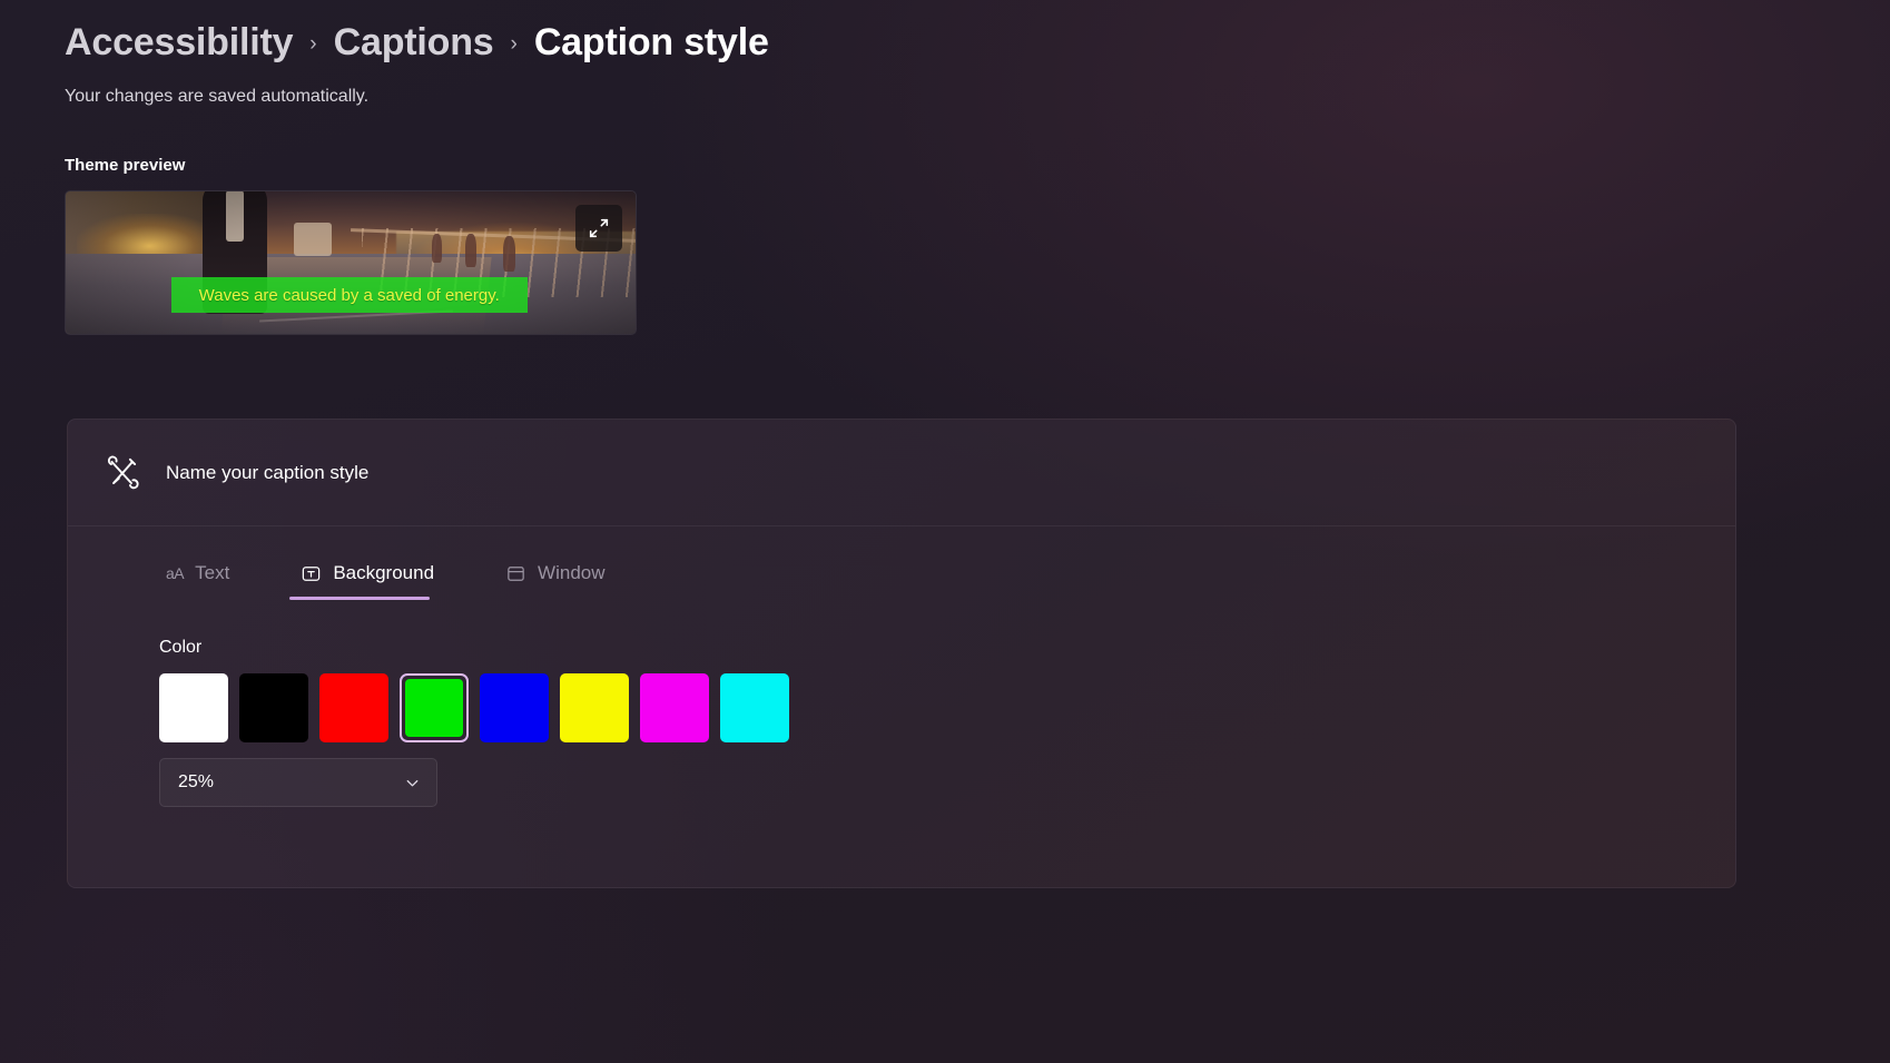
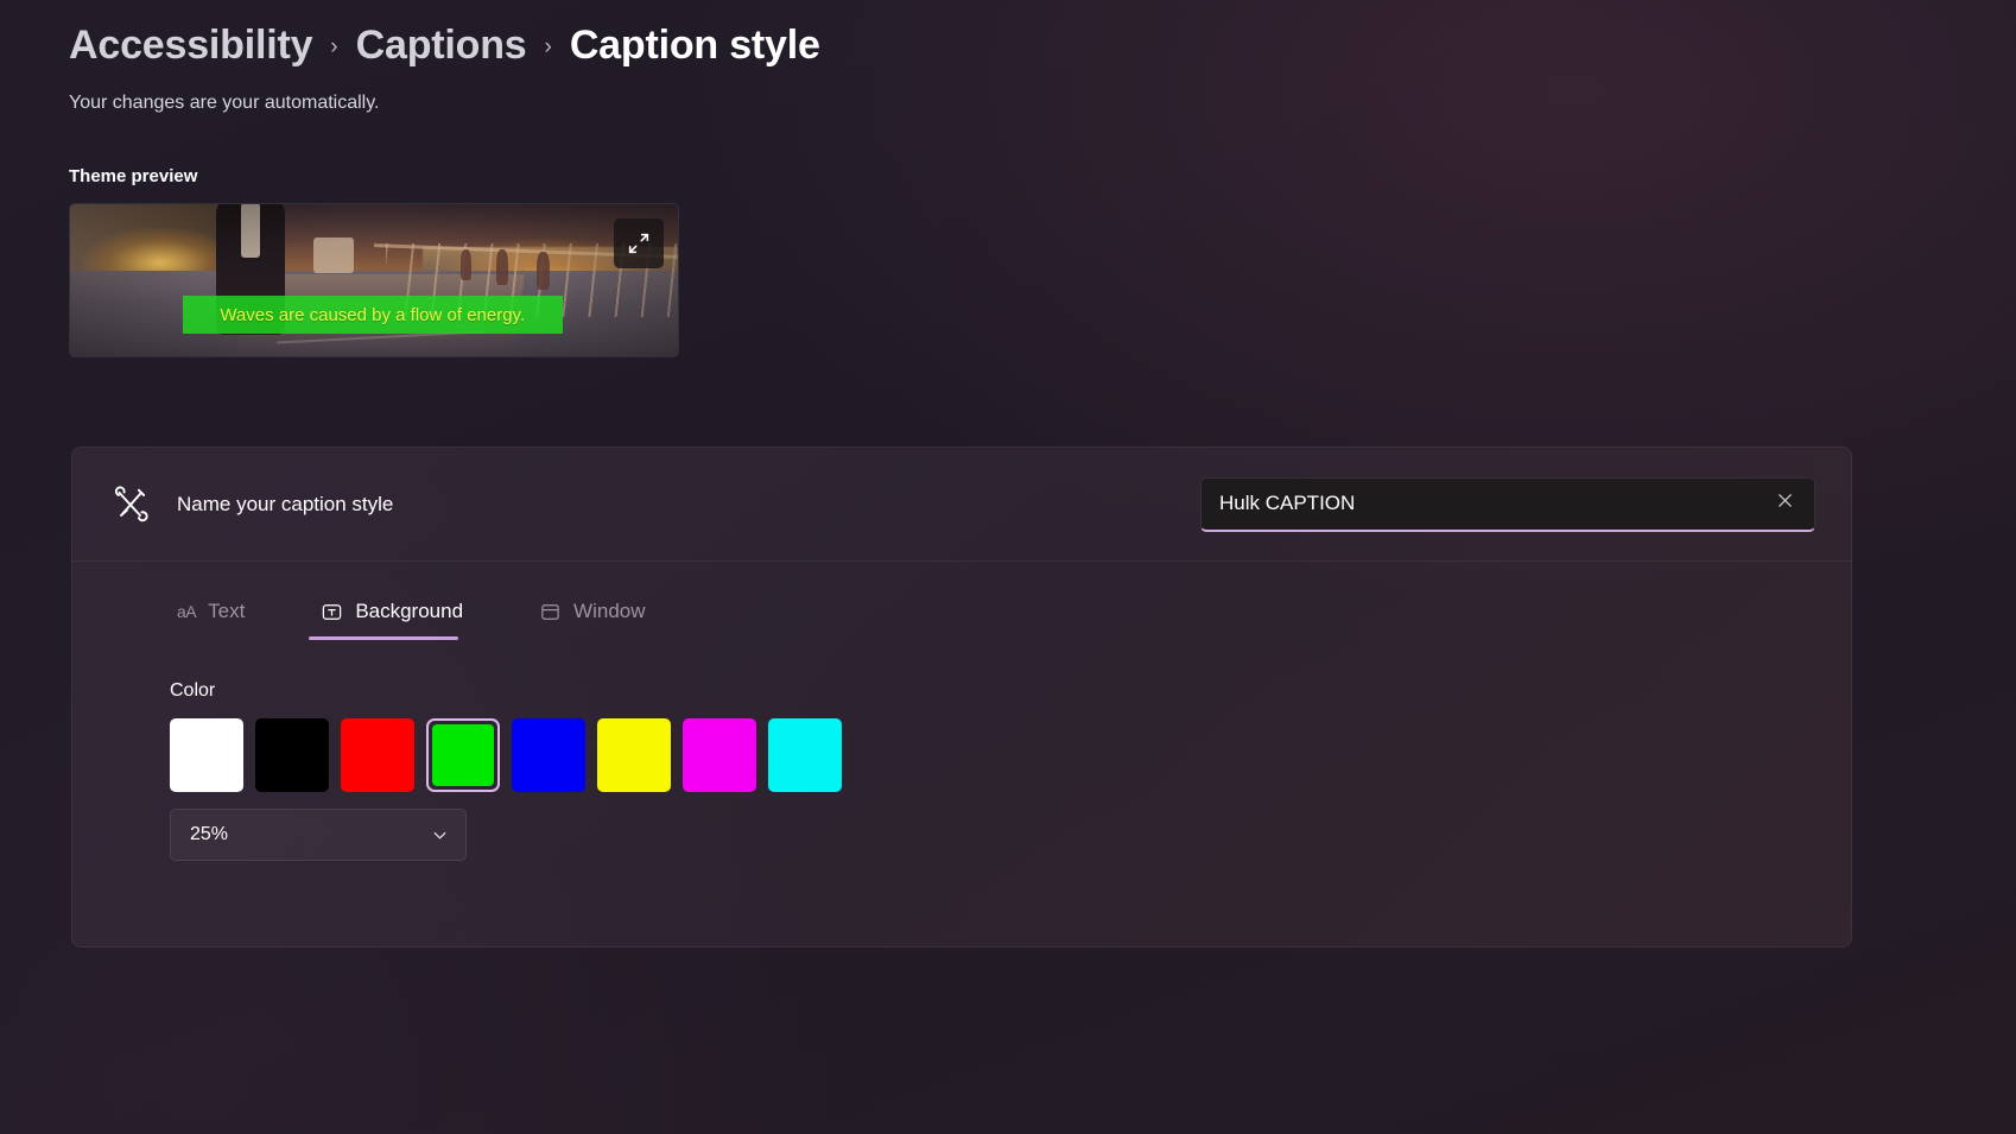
  Accessibility
  ›
  Captions
  ›
  Caption style
- Your changes are saved automatically.
+ Your changes are your automatically.
  Theme preview
- Waves are caused by a saved of energy.
+ Waves are caused by a flow of energy.
  Name your caption style
+ Hulk CAPTION
  aA
  Text
  Background
  Window
  Color
  25%
